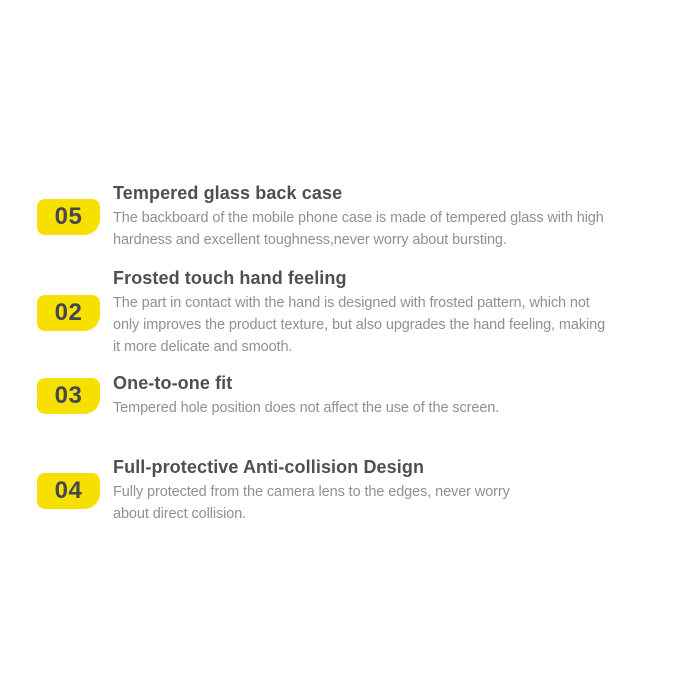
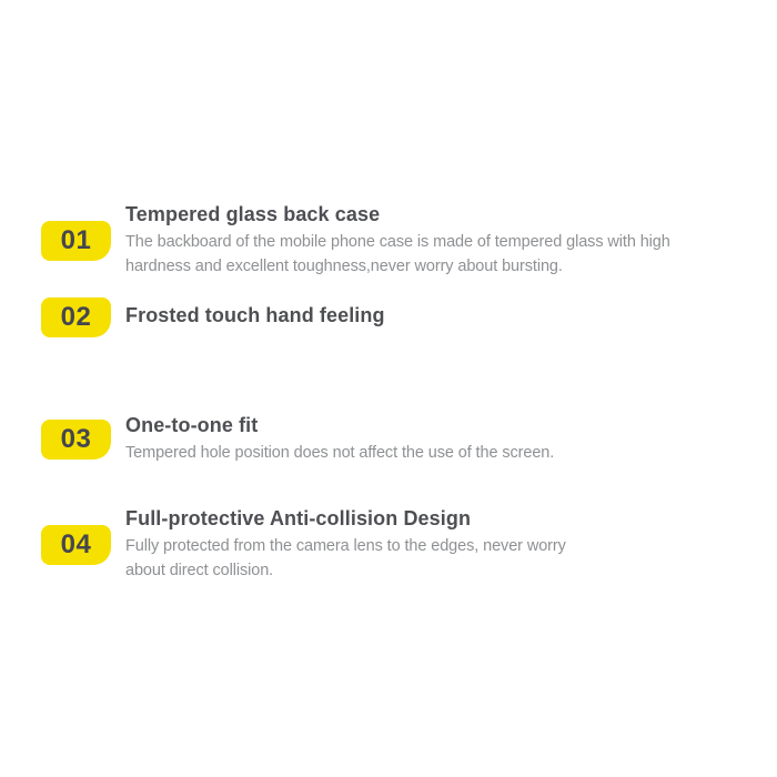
- 05
+ 01
  Tempered glass back case
  The backboard of the mobile phone case is made of tempered glass with high
  hardness and excellent toughness,never worry about bursting.
  02
  Frosted touch hand feeling
- The part in contact with the hand is designed with frosted pattern, which not
- only improves the product texture, but also upgrades the hand feeling, making
- it more delicate and smooth.
  03
  One-to-one fit
  Tempered hole position does not affect the use of the screen.
  04
  Full-protective Anti-collision Design
  Fully protected from the camera lens to the edges, never worry
  about direct collision.
